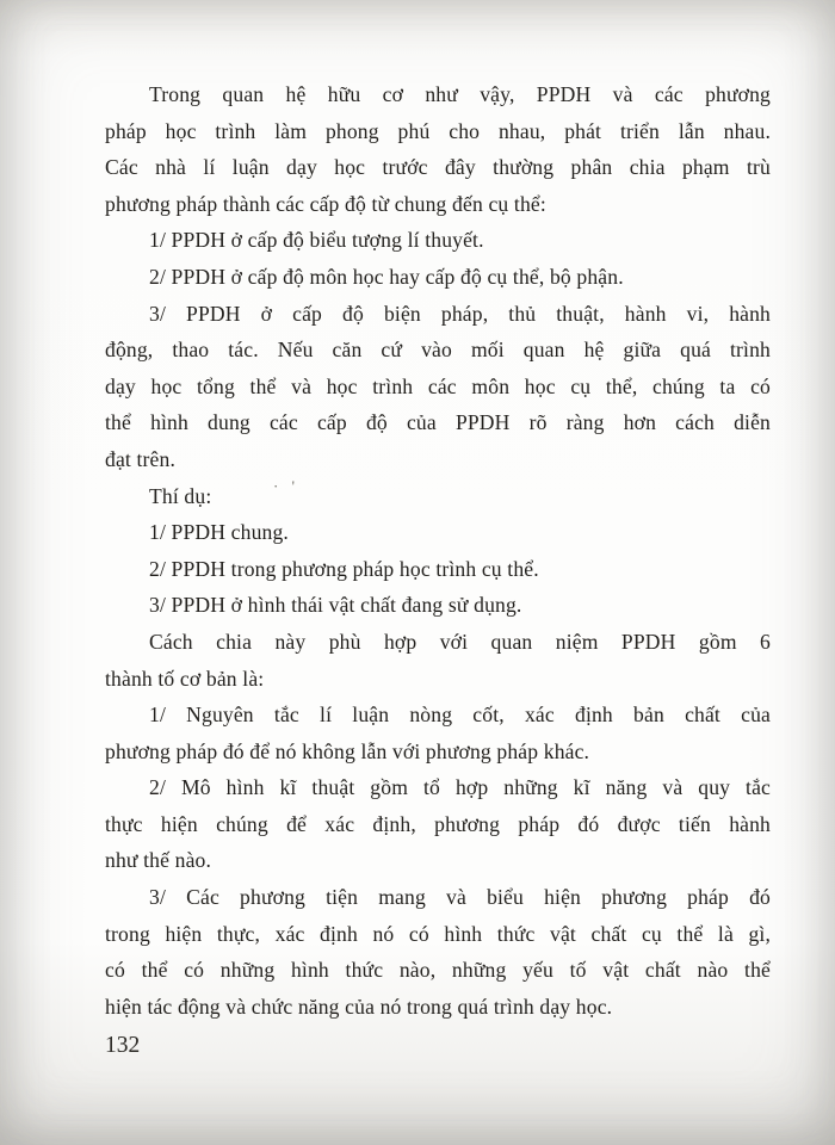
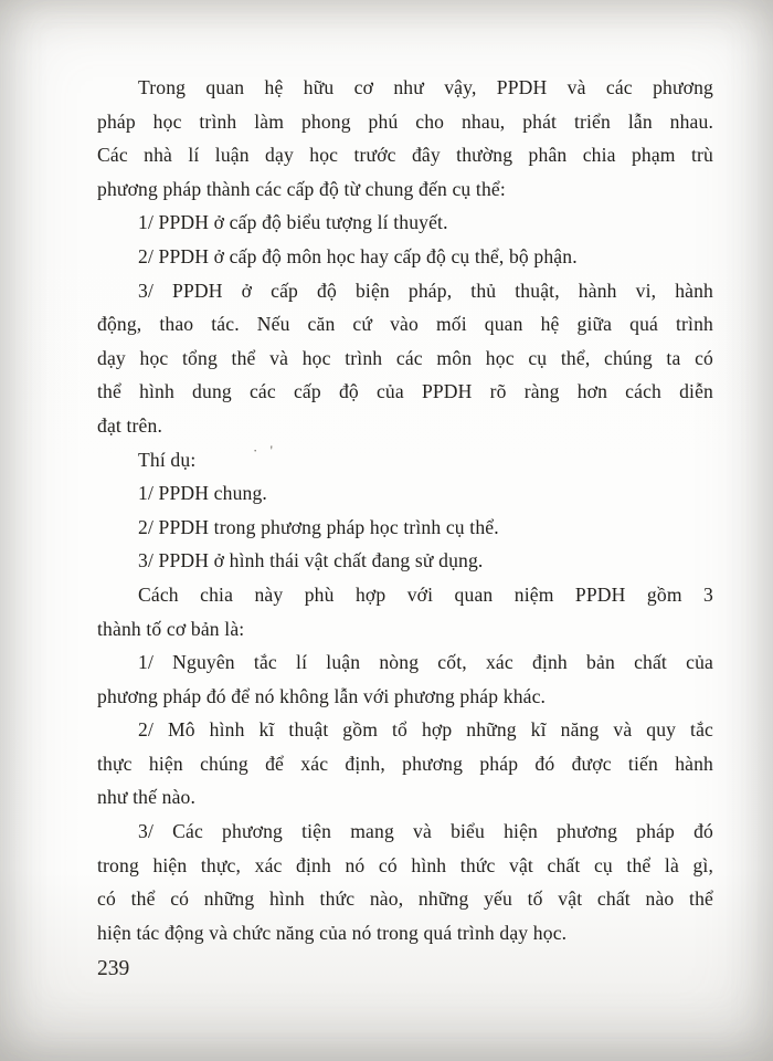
  Trong quan hệ hữu cơ như vậy, PPDH và các phương
  pháp học trình làm phong phú cho nhau, phát triển lẫn nhau.
  Các nhà lí luận dạy học trước đây thường phân chia phạm trù
  phương pháp thành các cấp độ từ chung đến cụ thể:
  1/ PPDH ở cấp độ biểu tượng lí thuyết.
  2/ PPDH ở cấp độ môn học hay cấp độ cụ thể, bộ phận.
  3/ PPDH ở cấp độ biện pháp, thủ thuật, hành vi, hành
  động, thao tác. Nếu căn cứ vào mối quan hệ giữa quá trình
  dạy học tổng thể và học trình các môn học cụ thể, chúng ta có
  thể hình dung các cấp độ của PPDH rõ ràng hơn cách diễn
  đạt trên.
  Thí dụ:
  1/ PPDH chung.
  2/ PPDH trong phương pháp học trình cụ thể.
  3/ PPDH ở hình thái vật chất đang sử dụng.
- Cách chia này phù hợp với quan niệm PPDH gồm 6
+ Cách chia này phù hợp với quan niệm PPDH gồm 3
  thành tố cơ bản là:
  1/ Nguyên tắc lí luận nòng cốt, xác định bản chất của
  phương pháp đó để nó không lẫn với phương pháp khác.
  2/ Mô hình kĩ thuật gồm tổ hợp những kĩ năng và quy tắc
  thực hiện chúng để xác định, phương pháp đó được tiến hành
  như thế nào.
  3/ Các phương tiện mang và biểu hiện phương pháp đó
  trong hiện thực, xác định nó có hình thức vật chất cụ thể là gì,
  có thể có những hình thức nào, những yếu tố vật chất nào thể
  hiện tác động và chức năng của nó trong quá trình dạy học.
  · '
- 132
+ 239
